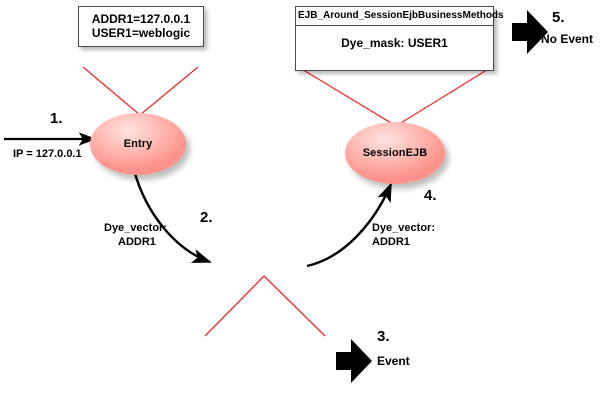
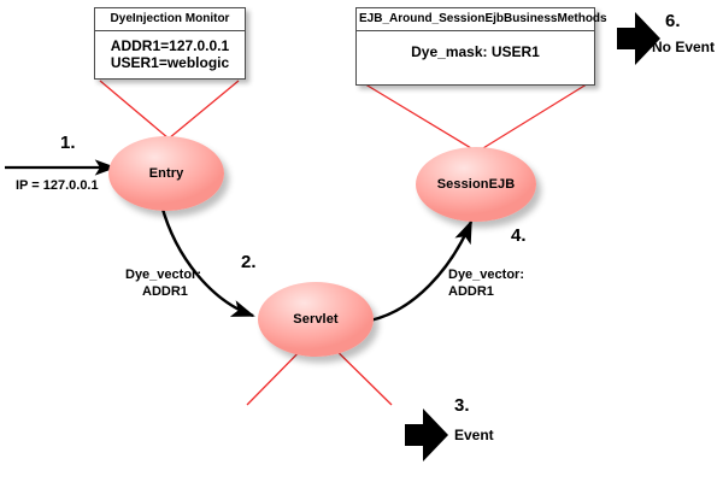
+ DyeInjection Monitor
  ADDR1=127.0.0.1
  USER1=weblogic
  EJB_Around_SessionEjbBusinessMethods
  Dye_mask: USER1
  Entry
+ Servlet
  SessionEJB
  1.
  2.
  3.
  4.
- 5.
+ 6.
  IP = 127.0.0.1
  Dye_vector:
  ADDR1
  Dye_vector:
  ADDR1
  Event
  No Event
